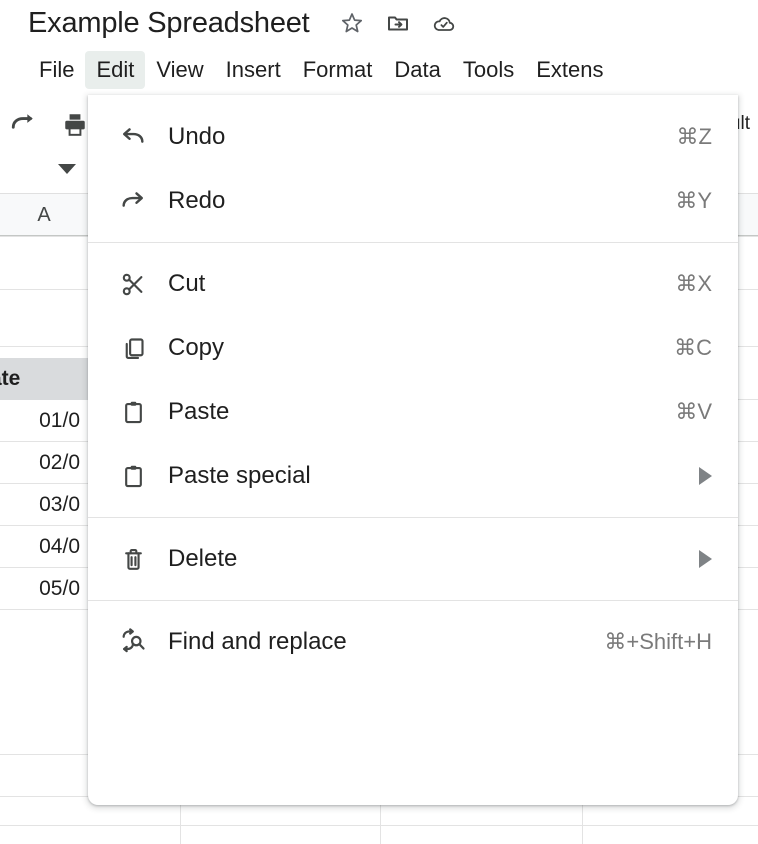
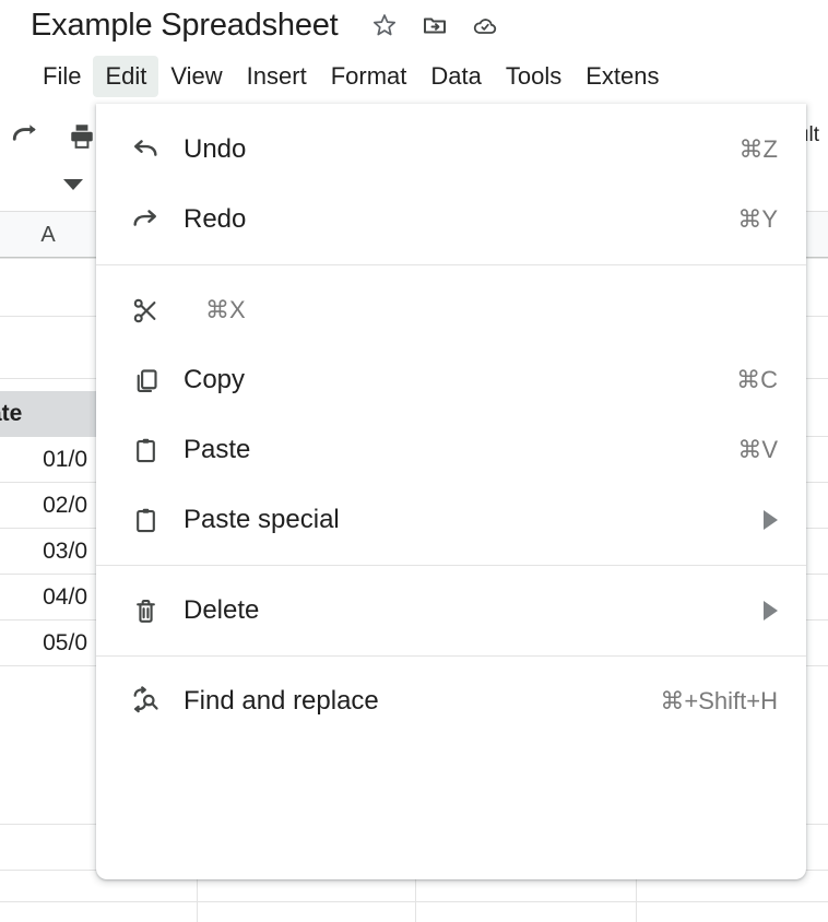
  A
  01/0
  02/0
  03/0
  04/0
  05/0
  Example Spreadsheet
  File
  Edit
  View
  Insert
  Format
  Data
  Tools
  Extens
  Undo
  ⌘Z
  Redo
  ⌘Y
- Cut
  ⌘X
  Copy
  ⌘C
  Paste
  ⌘V
  Paste special
  Delete
  Find and replace
  ⌘+Shift+H
